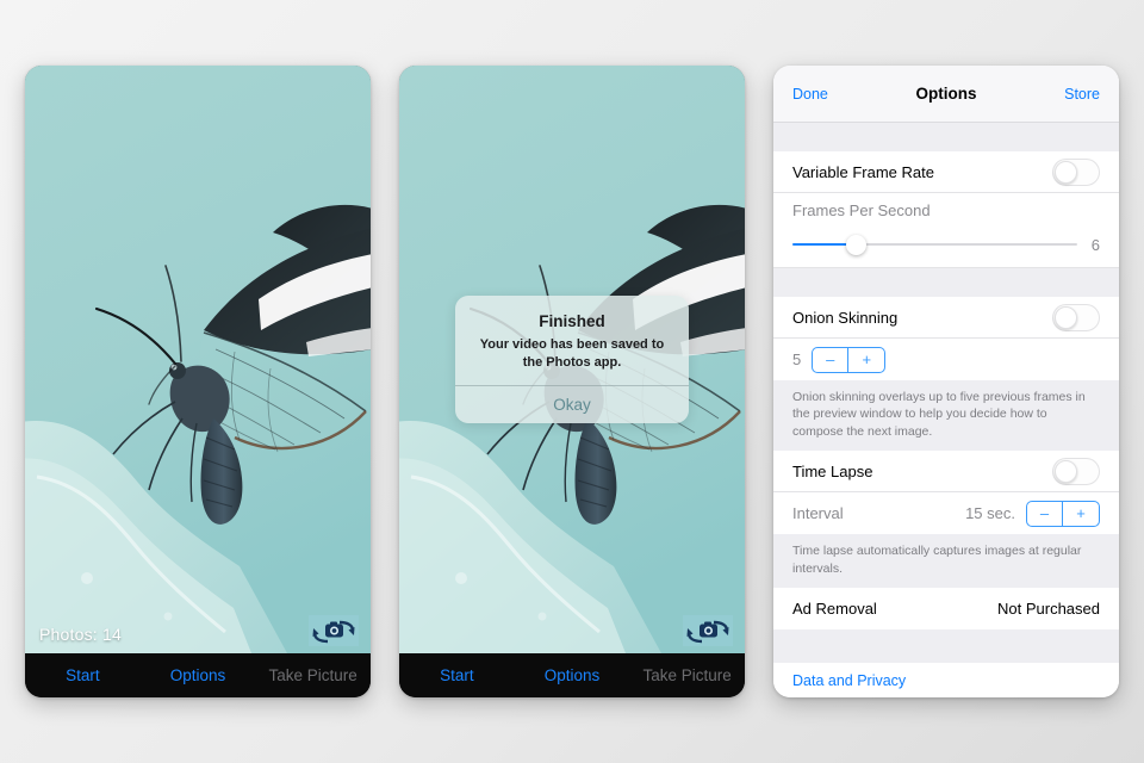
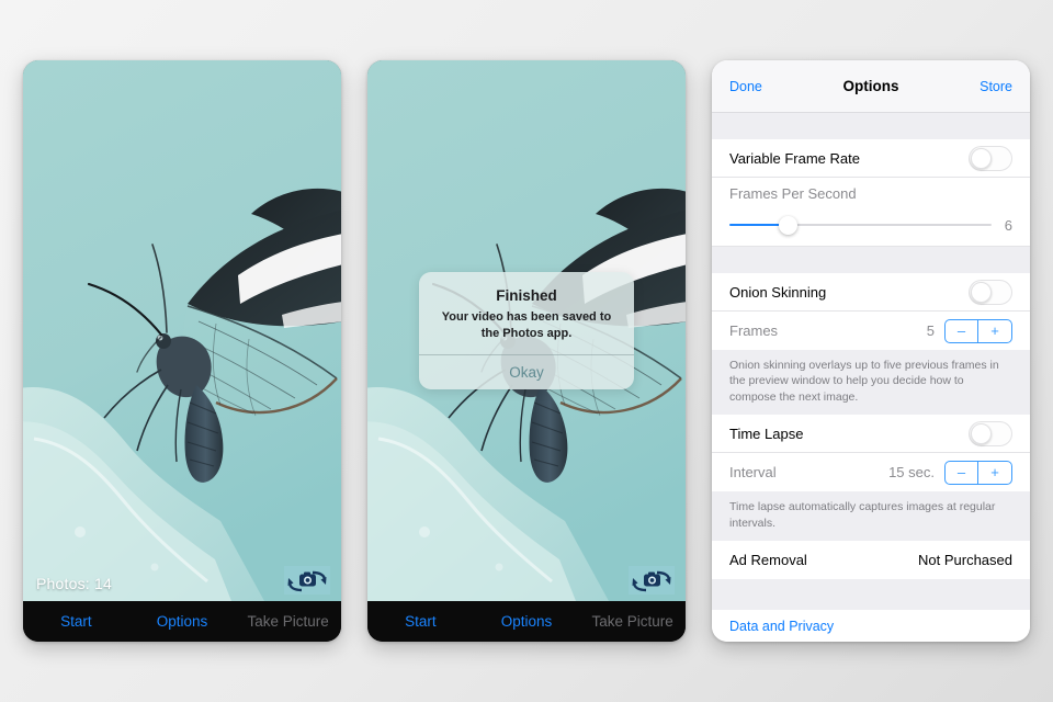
  Photos: 14
  Start
  Options
  Take Picture
  Finished
  Your video has been saved to the Photos app.
  Okay
  Start
  Options
  Take Picture
  Done
  Options
  Store
  Variable Frame Rate
  Frames Per Second
  6
  Onion Skinning
+ Frames
  5
  –
  +
  Onion skinning overlays up to five previous frames in the preview window to help you decide how to compose the next image.
  Time Lapse
  Interval
  15 sec.
  –
  +
  Time lapse automatically captures images at regular intervals.
  Ad Removal
  Not Purchased
  Data and Privacy
